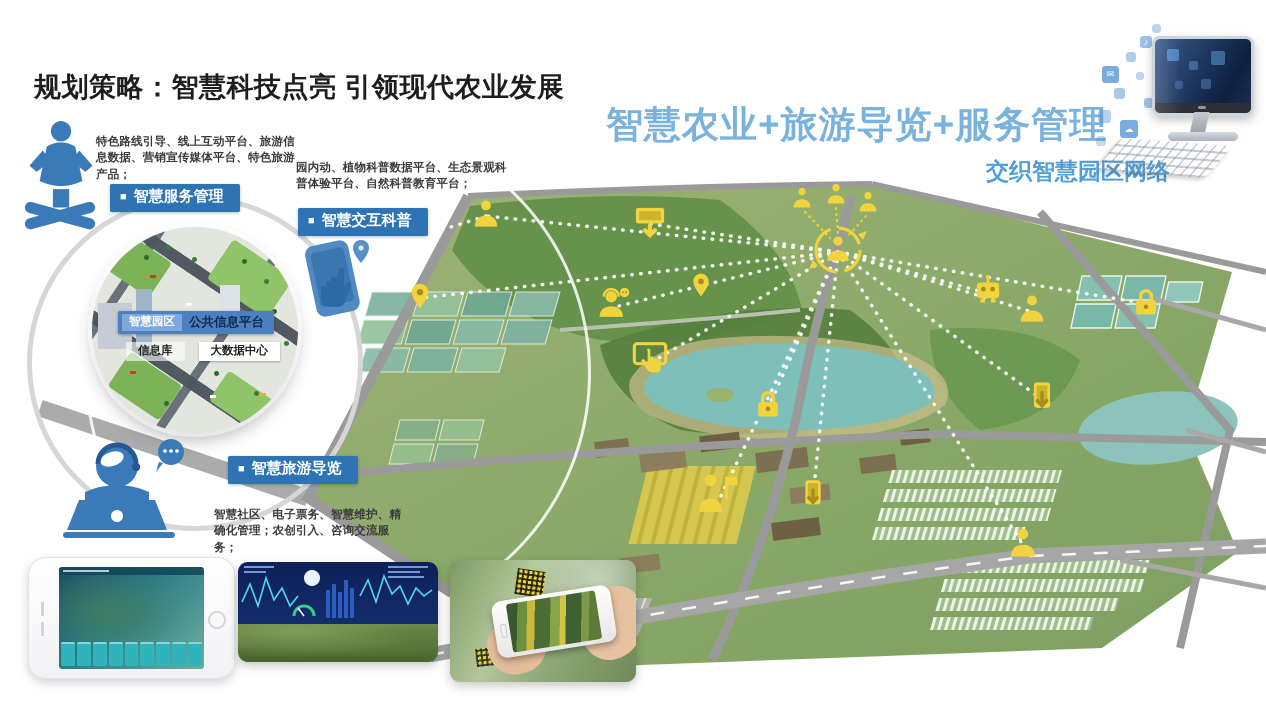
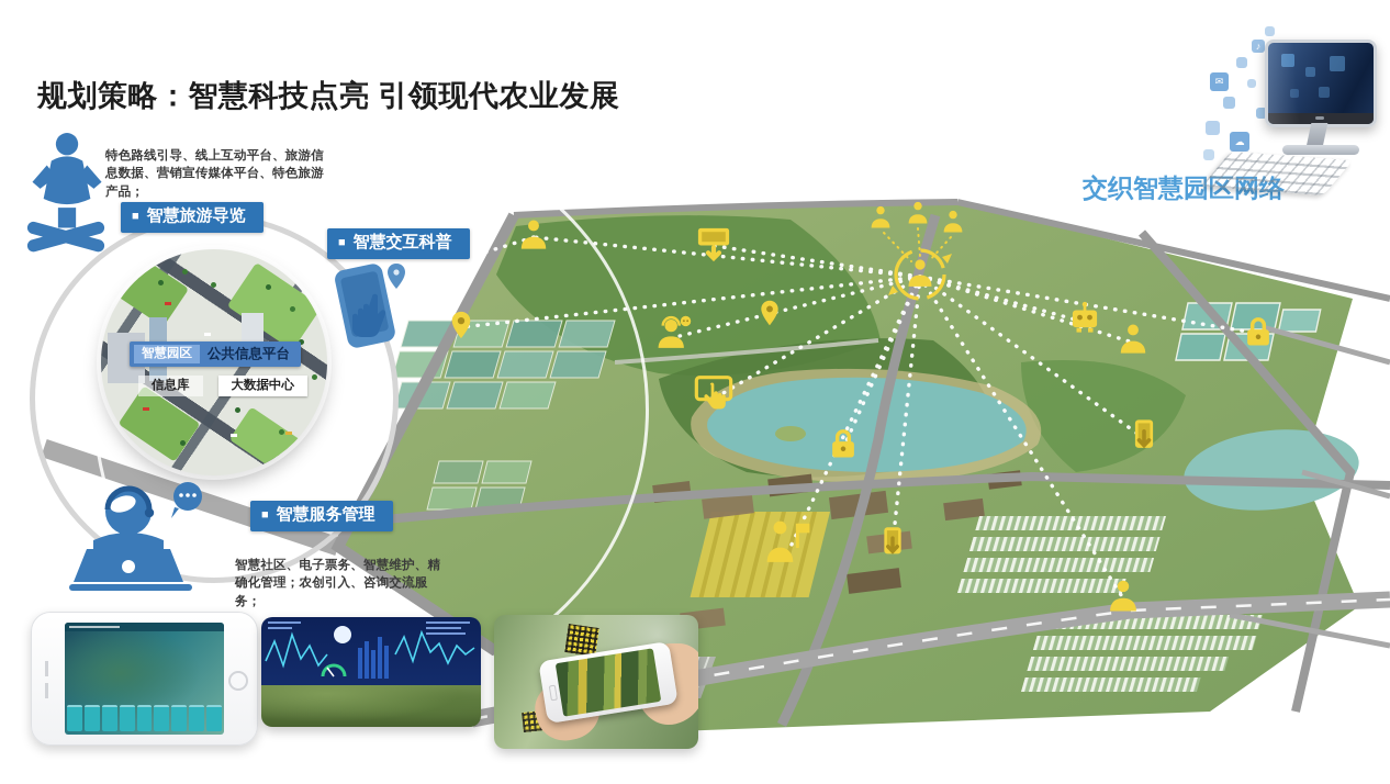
  智慧园区
  公共信息平台
  信息库
  大数据中心
  规划策略：智慧科技点亮 引领现代农业发展
- 智慧农业+旅游导览+服务管理
  特色路线引导、线上互动平台、旅游信息数据、营销宣传媒体平台、特色旅游产品；
  ■
- 智慧服务管理
+ 智慧旅游导览
- 园内动、植物科普数据平台、生态景观科普体验平台、自然科普教育平台；
  ■
  智慧交互科普
  ■
- 智慧旅游导览
+ 智慧服务管理
  智慧社区、电子票务、智慧维护、精确化管理；农创引入、咨询交流服务；
  ✉
  ☁
  ♪
